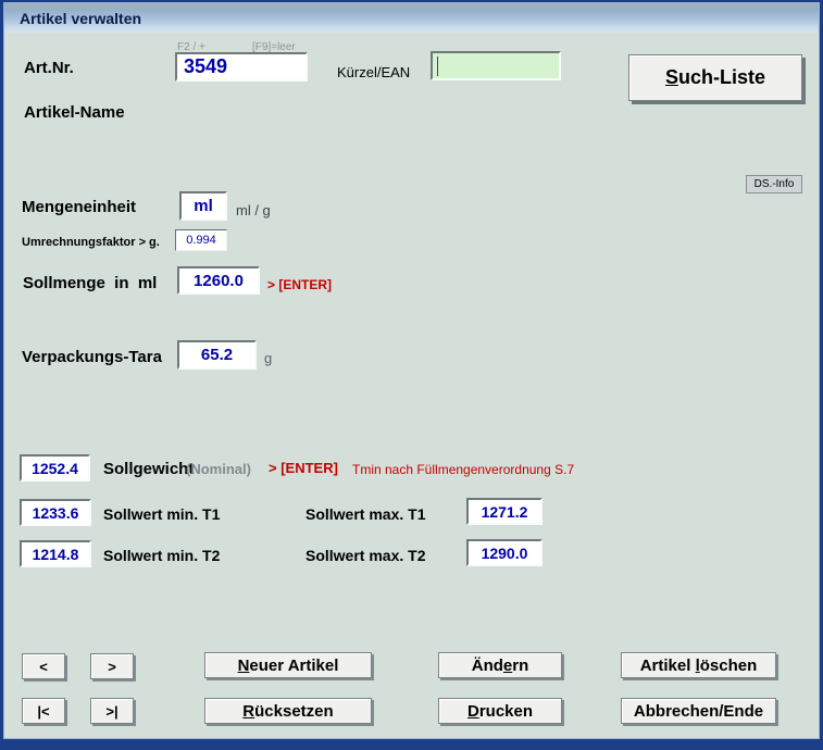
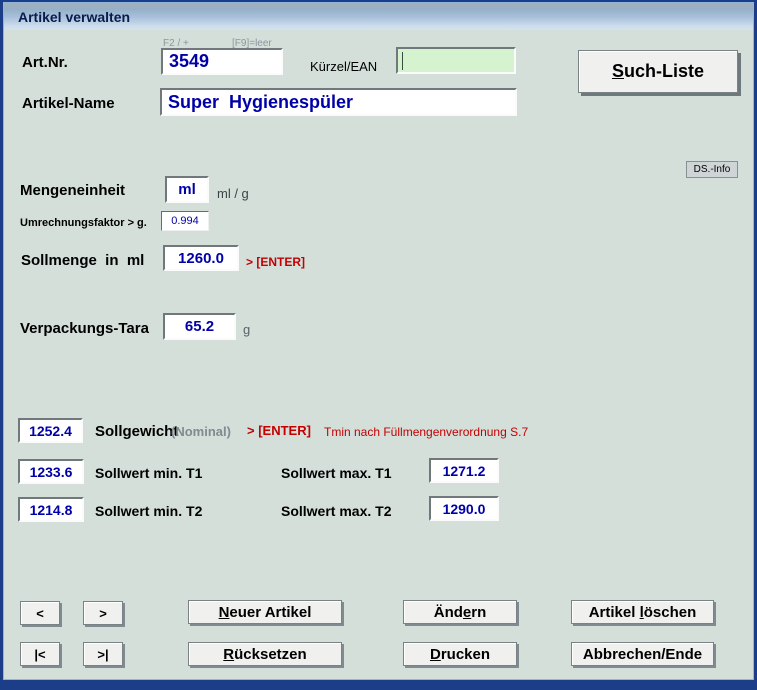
  Artikel verwalten
  F2 / +
  [F9]=leer
  Art.Nr.
  3549
  Kürzel/EAN
  S
  uch-Liste
  Artikel-Name
+ Super Hygienespüler
  DS.-Info
  Mengeneinheit
  ml
  ml / g
  Umrechnungsfaktor > g.
  0.994
  Sollmenge in ml
  1260.0
  > [ENTER]
  Verpackungs-Tara
  65.2
  g
  1252.4
  Sollgewicht
  (Nominal)
  > [ENTER]
  Tmin nach Füllmengenverordnung S.7
  1233.6
  Sollwert min. T1
  Sollwert max. T1
  1271.2
  1214.8
  Sollwert min. T2
  Sollwert max. T2
  1290.0
  <
  >
  |<
  >|
  N
  euer Artikel
  R
  ücksetzen
  Änd
  e
  rn
  D
  rucken
  Artikel
  l
  öschen
  Abbrechen/Ende
